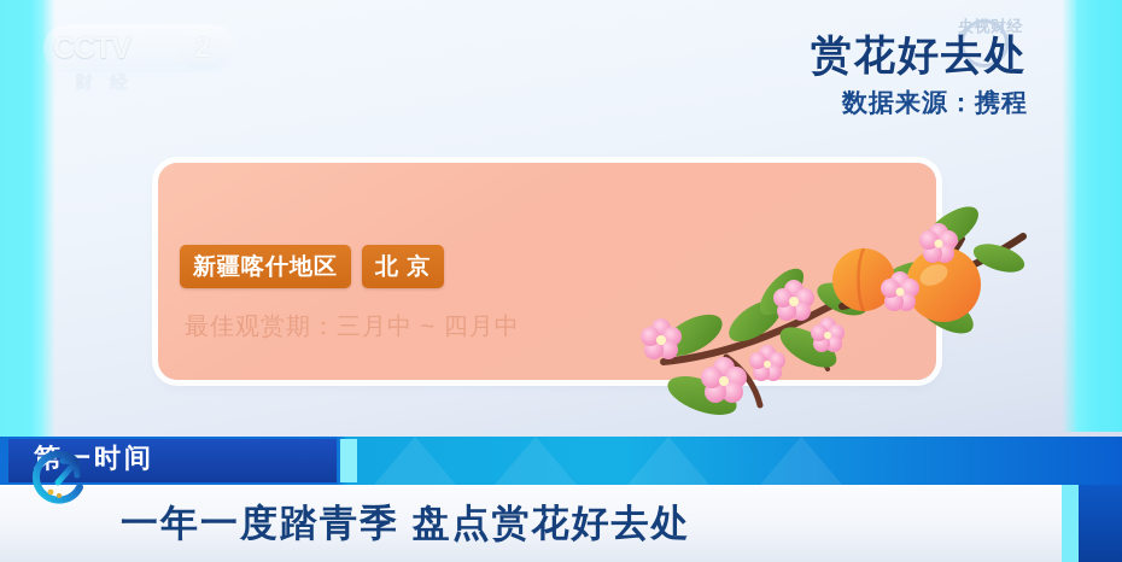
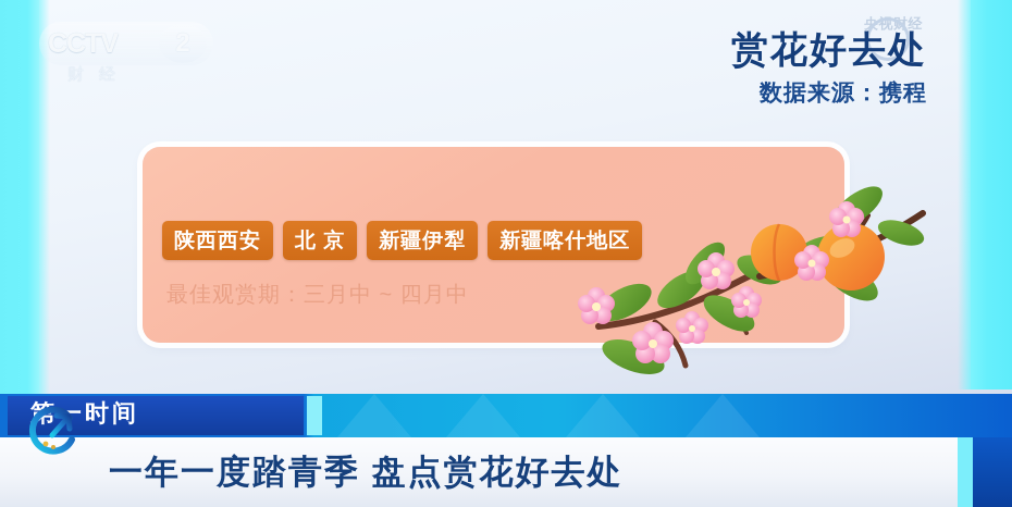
  CCTV
  央视财经
  赏花好去处
  数据来源：携程
+ 陕西西安
- 新疆喀什地区
+ 北 京
+ 新疆伊犁
- 北 京
+ 新疆喀什地区
  最佳观赏期：三月中 ~ 四月中
  一时间
  一年一度踏青季 盘点赏花好去处
